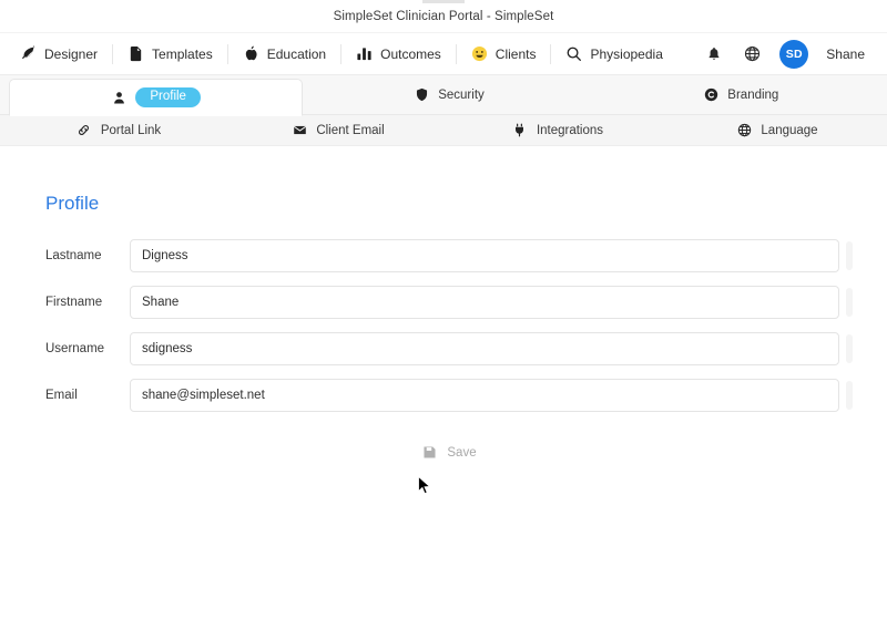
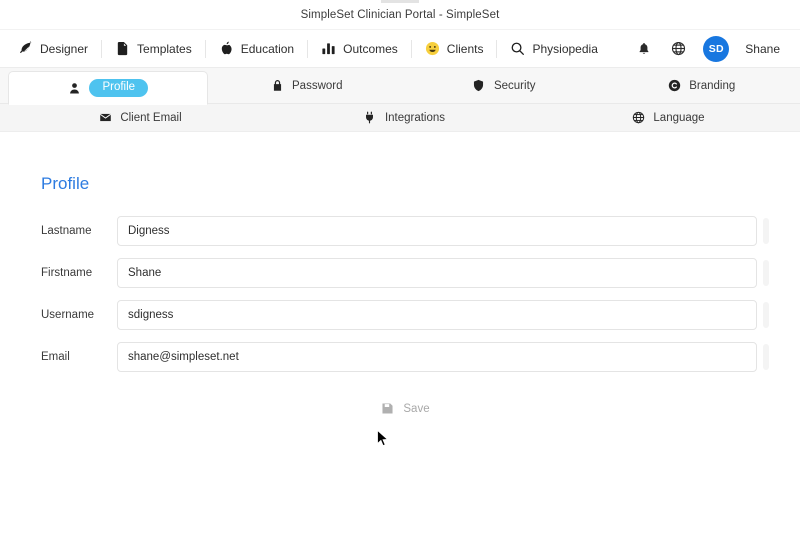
  SimpleSet Clinician Portal - SimpleSet
  Designer
  Templates
  Education
  Outcomes
  Clients
  Physiopedia
  SD
  Shane
  Profile
+ Password
  Security
  Branding
- Portal Link
  Client Email
  Integrations
  Language
  Profile
  Lastname
  Digness
  Firstname
  Shane
  Username
  sdigness
  Email
  shane@simpleset.net
  Save
